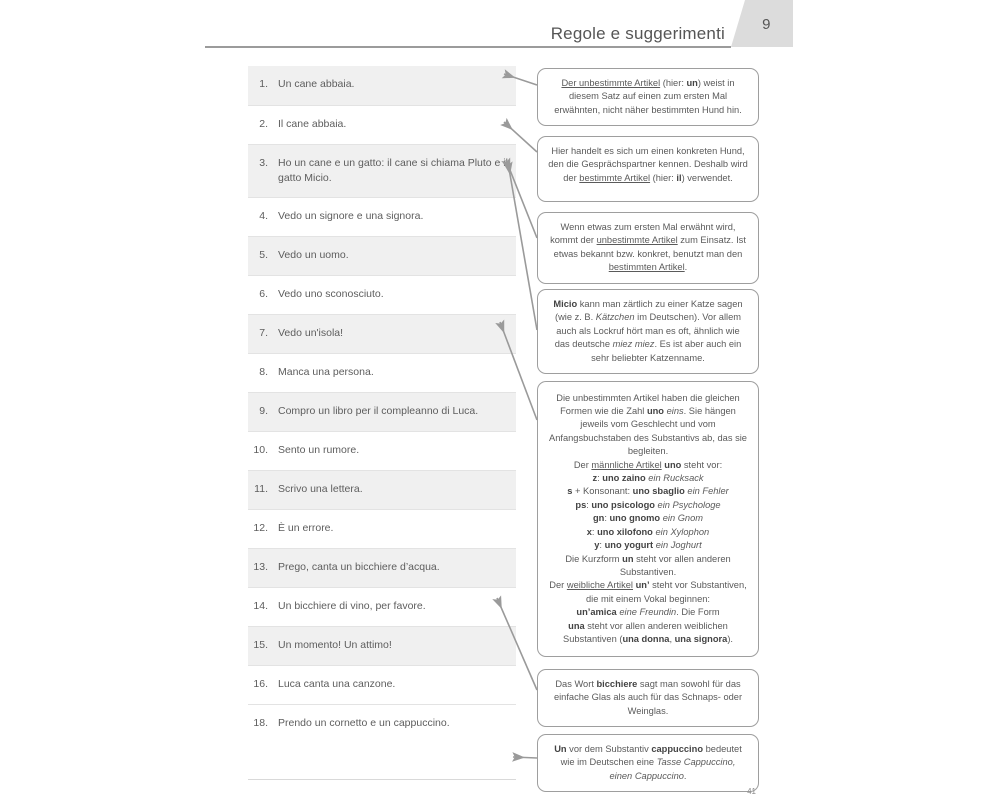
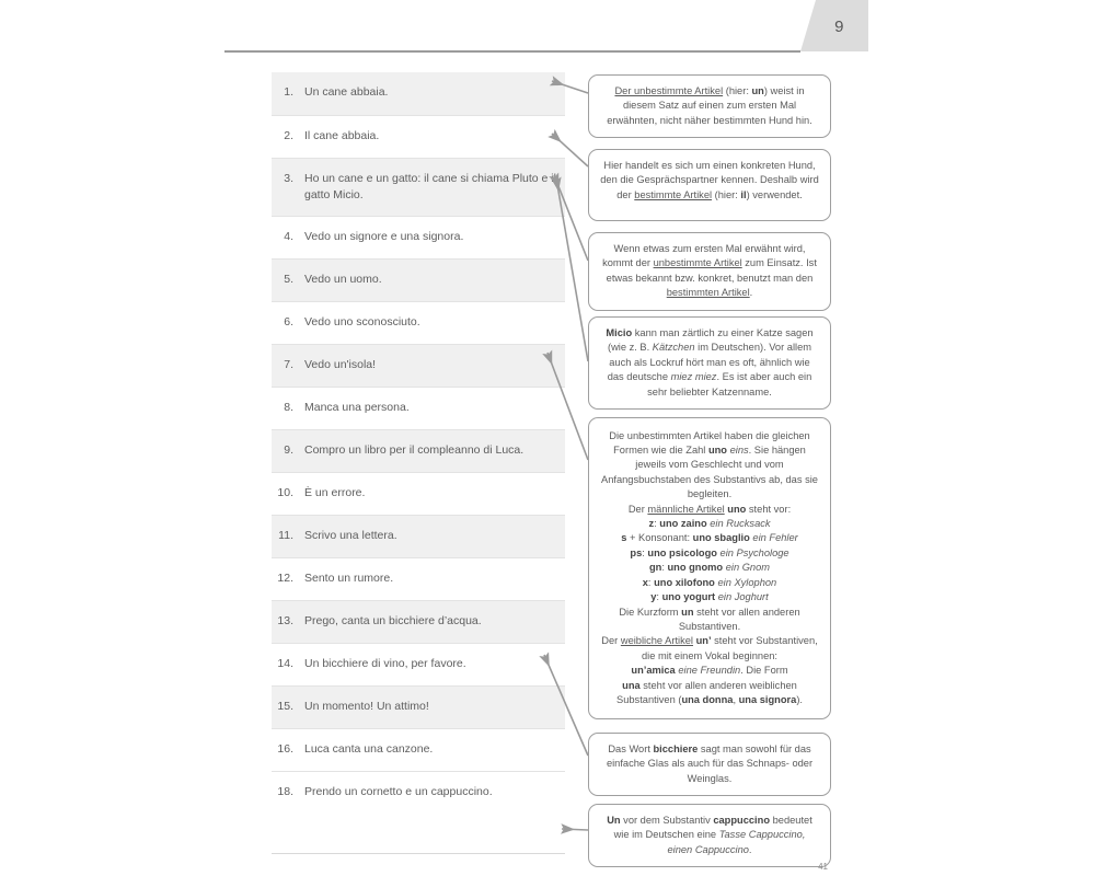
  9
- Regole e suggerimenti
  1.
  Un cane abbaia.
  2.
  Il cane abbaia.
  3.
  Ho un cane e un gatto: il cane si chiama Pluto e i gatto Micio.
  4.
  Vedo un signore e una signora.
  5.
  Vedo un uomo.
  6.
  Vedo uno sconosciuto.
  7.
  Vedo un'isola!
  8.
  Manca una persona.
  9.
  Compro un libro per il compleanno di Luca.
  10.
- Sento un rumore.
+ È un errore.
  11.
  Scrivo una lettera.
  12.
- È un errore.
+ Sento un rumore.
  13.
  Prego, canta un bicchiere d’acqua.
  14.
  Un bicchiere di vino, per favore.
  15.
  Un momento! Un attimo!
  16.
  Luca canta una canzone.
  18.
  Prendo un cornetto e un cappuccino.
  Der unbestimmte Artikel (hier: un) weist in diesem Satz auf einen zum ersten Mal erwähnten, nicht näher bestimmten Hund hin.
  Hier handelt es sich um einen konkreten Hund, den die Gesprächspartner kennen. Deshalb wird der bestimmte Artikel (hier: il) verwendet.
  Wenn etwas zum ersten Mal erwähnt wird, kommt der unbestimmte Artikel zum Einsatz. Ist etwas bekannt bzw. konkret, benutzt man den bestimmten Artikel.
  Micio kann man zärtlich zu einer Katze sagen (wie z. B. Kätzchen im Deutschen). Vor allem auch als Lockruf hört man es oft, ähnlich wie das deutsche miez miez. Es ist aber auch ein sehr beliebter Katzenname.
  Die unbestimmten Artikel haben die gleichen Formen wie die Zahl uno eins. Sie hängen jeweils vom Geschlecht und vom Anfangsbuchstaben des Substantivs ab, das sie begleiten.
  Der männliche Artikel uno steht vor:
  z: uno zaino ein Rucksack
  s + Konsonant: uno sbaglio ein Fehler
  ps: uno psicologo ein Psychologe
  gn: uno gnomo ein Gnom
  x: uno xilofono ein Xylophon
  y: uno yogurt ein Joghurt
  Die Kurzform un steht vor allen anderen Substantiven.
  Der weibliche Artikel un’ steht vor Substantiven, die mit einem Vokal beginnen:
  un’amica eine Freundin. Die Form
  una steht vor allen anderen weiblichen Substantiven (una donna, una signora).
  Das Wort bicchiere sagt man sowohl für das einfache Glas als auch für das Schnaps- oder Weinglas.
  Un vor dem Substantiv cappuccino bedeutet wie im Deutschen eine Tasse Cappuccino, einen Cappuccino.
  41
